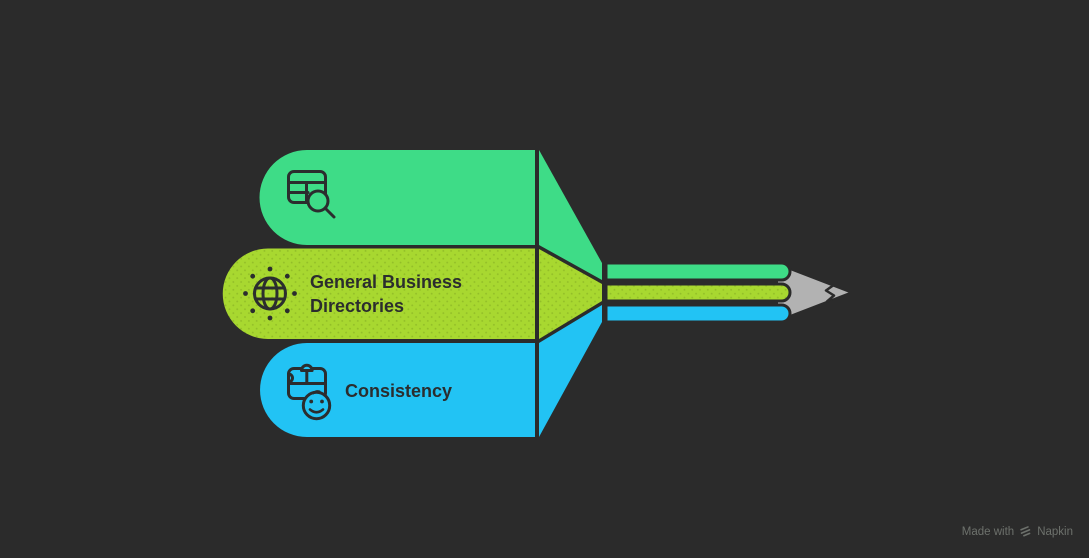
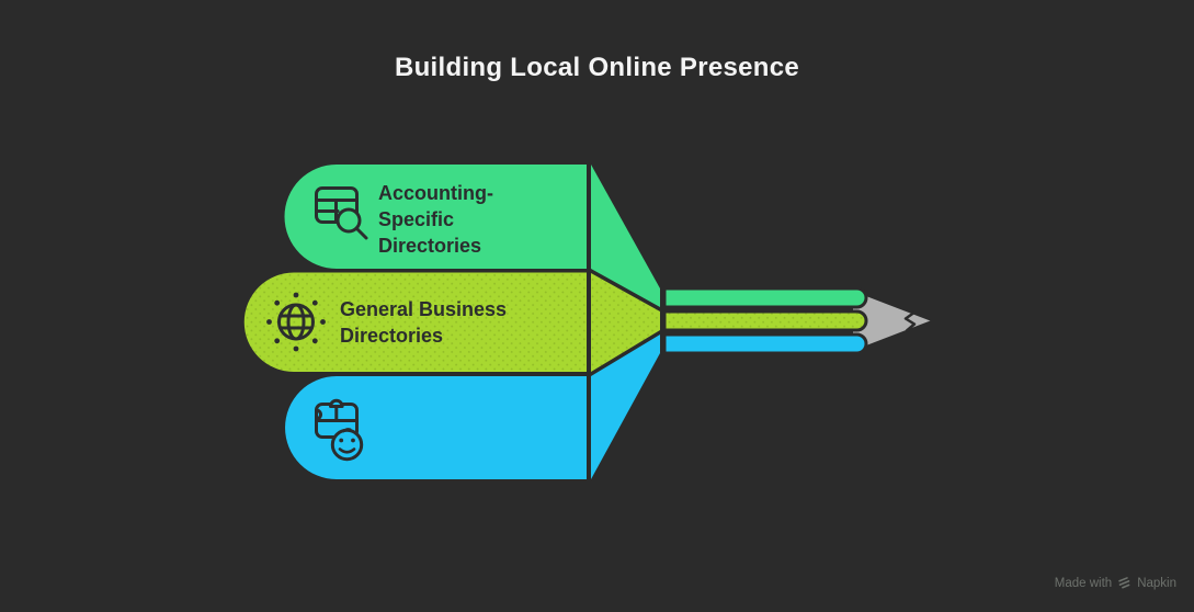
+ Building Local Online Presence
+ Accounting-Specific Directories
  General Business Directories
- Consistency
  Made with
  Napkin
